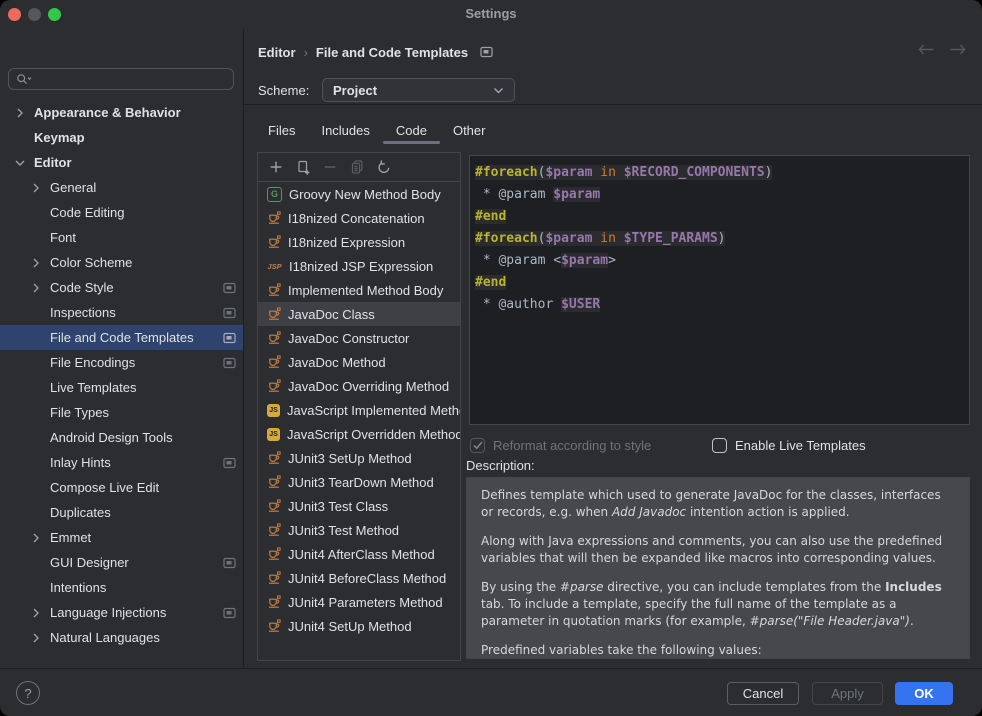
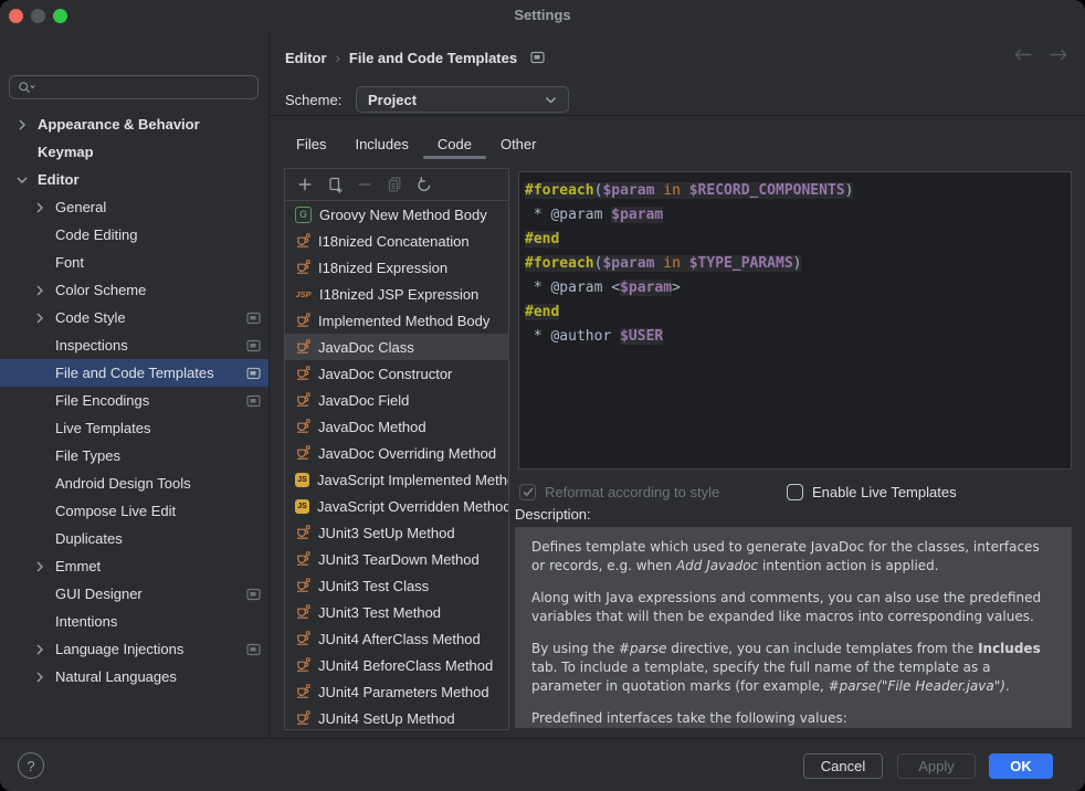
  Settings
  Appearance & Behavior
  Keymap
  Editor
  General
  Code Editing
  Font
  Color Scheme
  Code Style
  Inspections
  File and Code Templates
  File Encodings
  Live Templates
  File Types
  Android Design Tools
- Inlay Hints
  Compose Live Edit
  Duplicates
  Emmet
  GUI Designer
  Intentions
  Language Injections
  Natural Languages
  Editor
  ›
  File and Code Templates
  Scheme:
  Project
  Files
  Includes
  Code
  Other
  G
  Groovy New Method Body
  I18nized Concatenation
  I18nized Expression
  JSP
  I18nized JSP Expression
  Implemented Method Body
  JavaDoc Class
  JavaDoc Constructor
+ JavaDoc Field
  JavaDoc Method
  JavaDoc Overriding Method
  JavaScript Implemented Meth
  JavaScript Overridden Method
  JUnit3 SetUp Method
  JUnit3 TearDown Method
  JUnit3 Test Class
  JUnit3 Test Method
  JUnit4 AfterClass Method
  JUnit4 BeforeClass Method
  JUnit4 Parameters Method
  JUnit4 SetUp Method
  #foreach($param in $RECORD_COMPONENTS)
  * @param $param
  #end
  #foreach($param in $TYPE_PARAMS)
  * @param <$param>
  #end
  * @author $USER
  Reformat according to style
  Enable Live Templates
  Description:
  Defines template which used to generate JavaDoc for the classes, interfaces or records, e.g. when Add Javadoc intention action is applied.
  Along with Java expressions and comments, you can also use the predefined variables that will then be expanded like macros into corresponding values.
  By using the #parse directive, you can include templates from the Includes tab. To include a template, specify the full name of the template as a parameter in quotation marks (for example, #parse("File Header.java").
- Predefined variables take the following values:
+ Predefined interfaces take the following values:
  ?
  Cancel
  Apply
  OK
